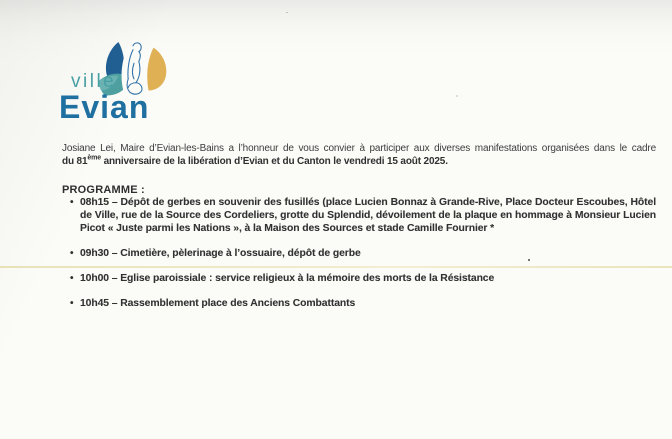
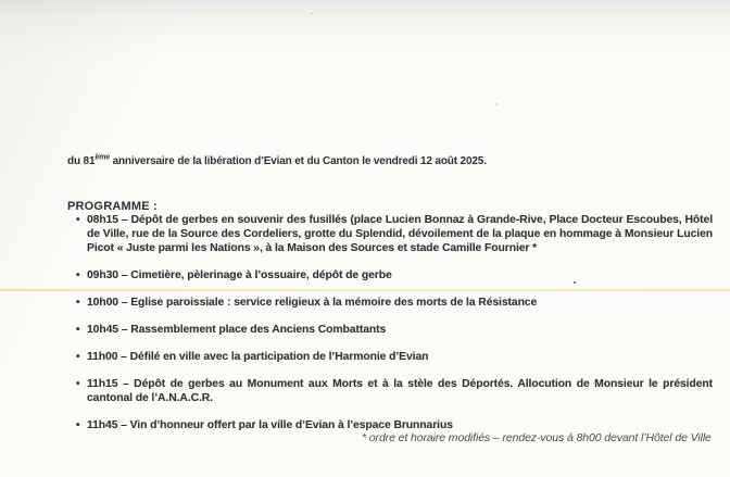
- ville
- Evian
- Josiane Lei, Maire d’Evian-les-Bains a l’honneur de vous convier à participer aux diverses manifestations organisées dans le cadre
- du 81 anniversaire de la libération d’Evian et du Canton le vendredi 15 août 2025.
+ du 81 anniversaire de la libération d’Evian et du Canton le vendredi 12 août 2025.
  PROGRAMME :
  08h15 – Dépôt de gerbes en souvenir des fusillés (place Lucien Bonnaz à Grande-Rive, Place Docteur Escoubes, Hôtel de Ville, rue de la Source des Cordeliers, grotte du Splendid, dévoilement de la plaque en hommage à Monsieur Lucien Picot « Juste parmi les Nations », à la Maison des Sources et stade Camille Fournier *
  09h30 – Cimetière, pèlerinage à l’ossuaire, dépôt de gerbe
  10h00 – Eglise paroissiale : service religieux à la mémoire des morts de la Résistance
  10h45 – Rassemblement place des Anciens Combattants
+ 11h00 – Défilé en ville avec la participation de l’Harmonie d’Evian
+ 11h15 – Dépôt de gerbes au Monument aux Morts et à la stèle des Déportés. Allocution de Monsieur le président cantonal de l’A.N.A.C.R.
+ 11h45 – Vin d’honneur offert par la ville d’Evian à l’espace Brunnarius
+ * ordre et horaire modifiés – rendez-vous à 8h00 devant l’Hôtel de Ville
